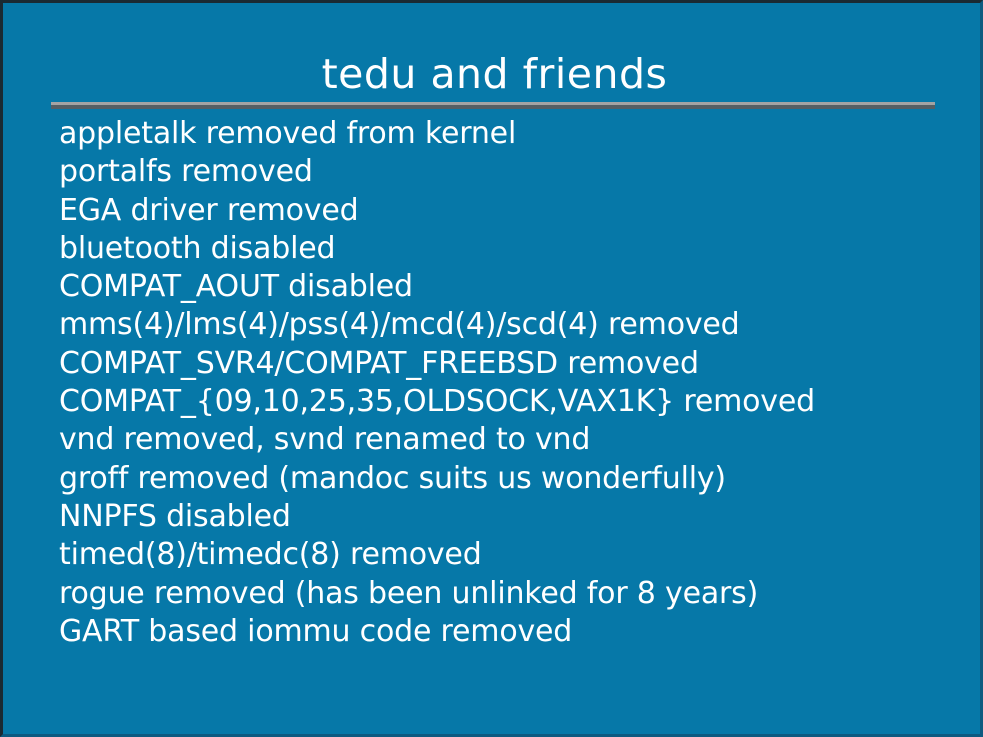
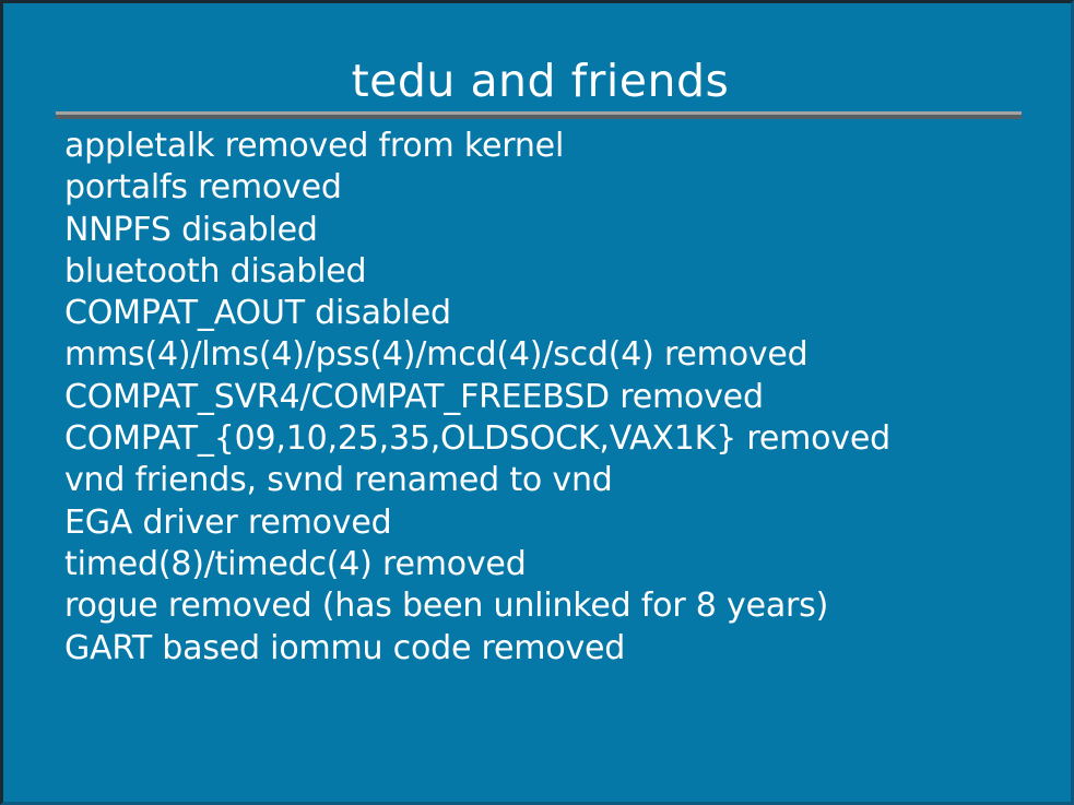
  tedu and friends
  appletalk removed from kernel
  portalfs removed
- EGA driver removed
+ NNPFS disabled
  bluetooth disabled
  COMPAT_AOUT disabled
  mms(4)/lms(4)/pss(4)/mcd(4)/scd(4) removed
  COMPAT_SVR4/COMPAT_FREEBSD removed
  COMPAT_{09,10,25,35,OLDSOCK,VAX1K} removed
- vnd removed, svnd renamed to vnd
+ vnd friends, svnd renamed to vnd
- groff removed (mandoc suits us wonderfully)
- NNPFS disabled
+ EGA driver removed
- timed(8)/timedc(8) removed
+ timed(8)/timedc(4) removed
  rogue removed (has been unlinked for 8 years)
  GART based iommu code removed
